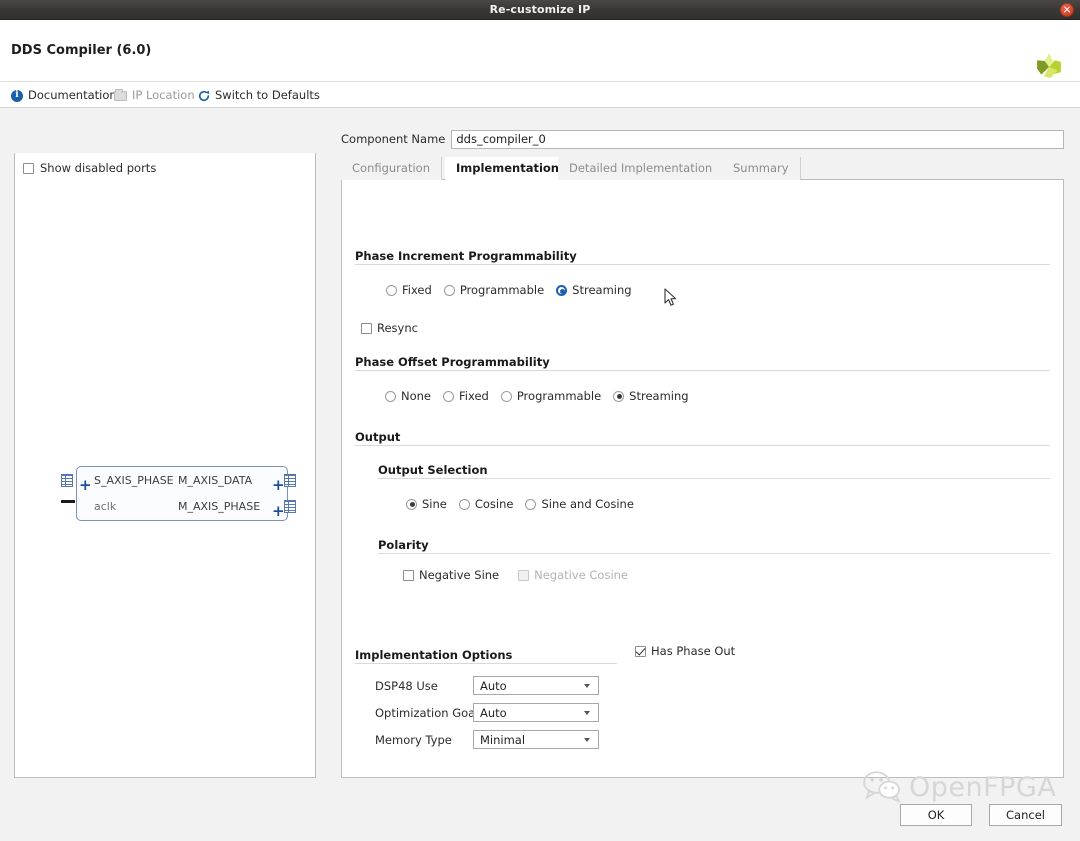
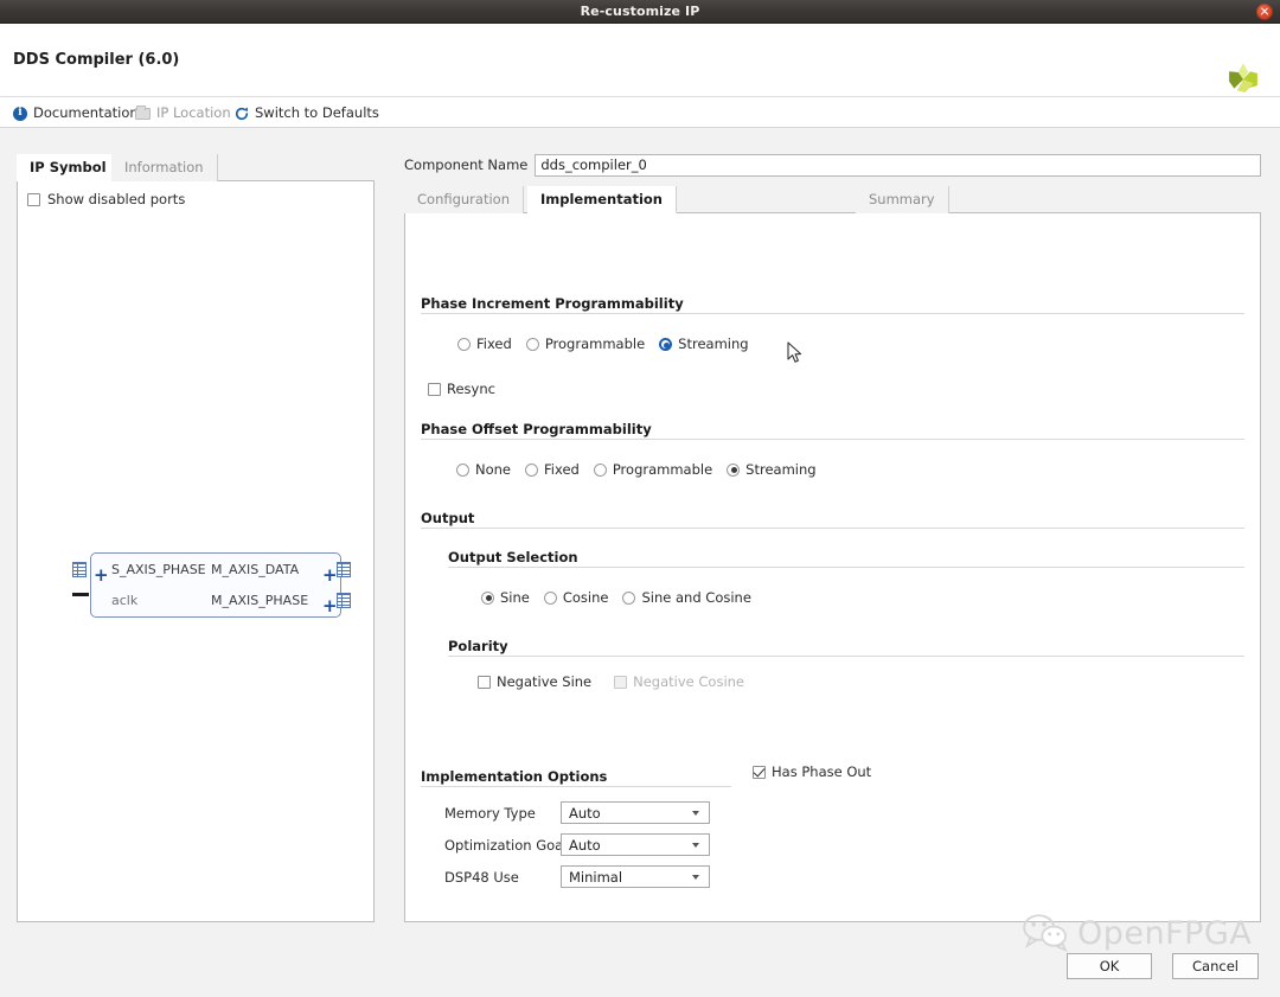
  Re-customize IP
  DDS Compiler (6.0)
  i
  Documentation
  IP Location
  Switch to Defaults
+ IP Symbol
+ Information
  Show disabled ports
  +
  S_AXIS_PHASE
  aclk
  M_AXIS_DATA
  M_AXIS_PHASE
  +
  +
  Component Name
  dds_compiler_0
  Configuration
  Implementation
- Detailed Implementation
  Summary
  Phase Increment Programmability
  Fixed
  Programmable
  Streaming
  Resync
  Phase Offset Programmability
  None
  Fixed
  Programmable
  Streaming
  Output
  Output Selection
  Sine
  Cosine
  Sine and Cosine
  Polarity
  Negative Sine
  Negative Cosine
  Implementation Options
- DSP48 Use
+ Memory Type
  Auto
  Optimization Goa
  Auto
- Memory Type
+ DSP48 Use
  Minimal
  Has Phase Out
  OpenFPGA
  OK
  Cancel
